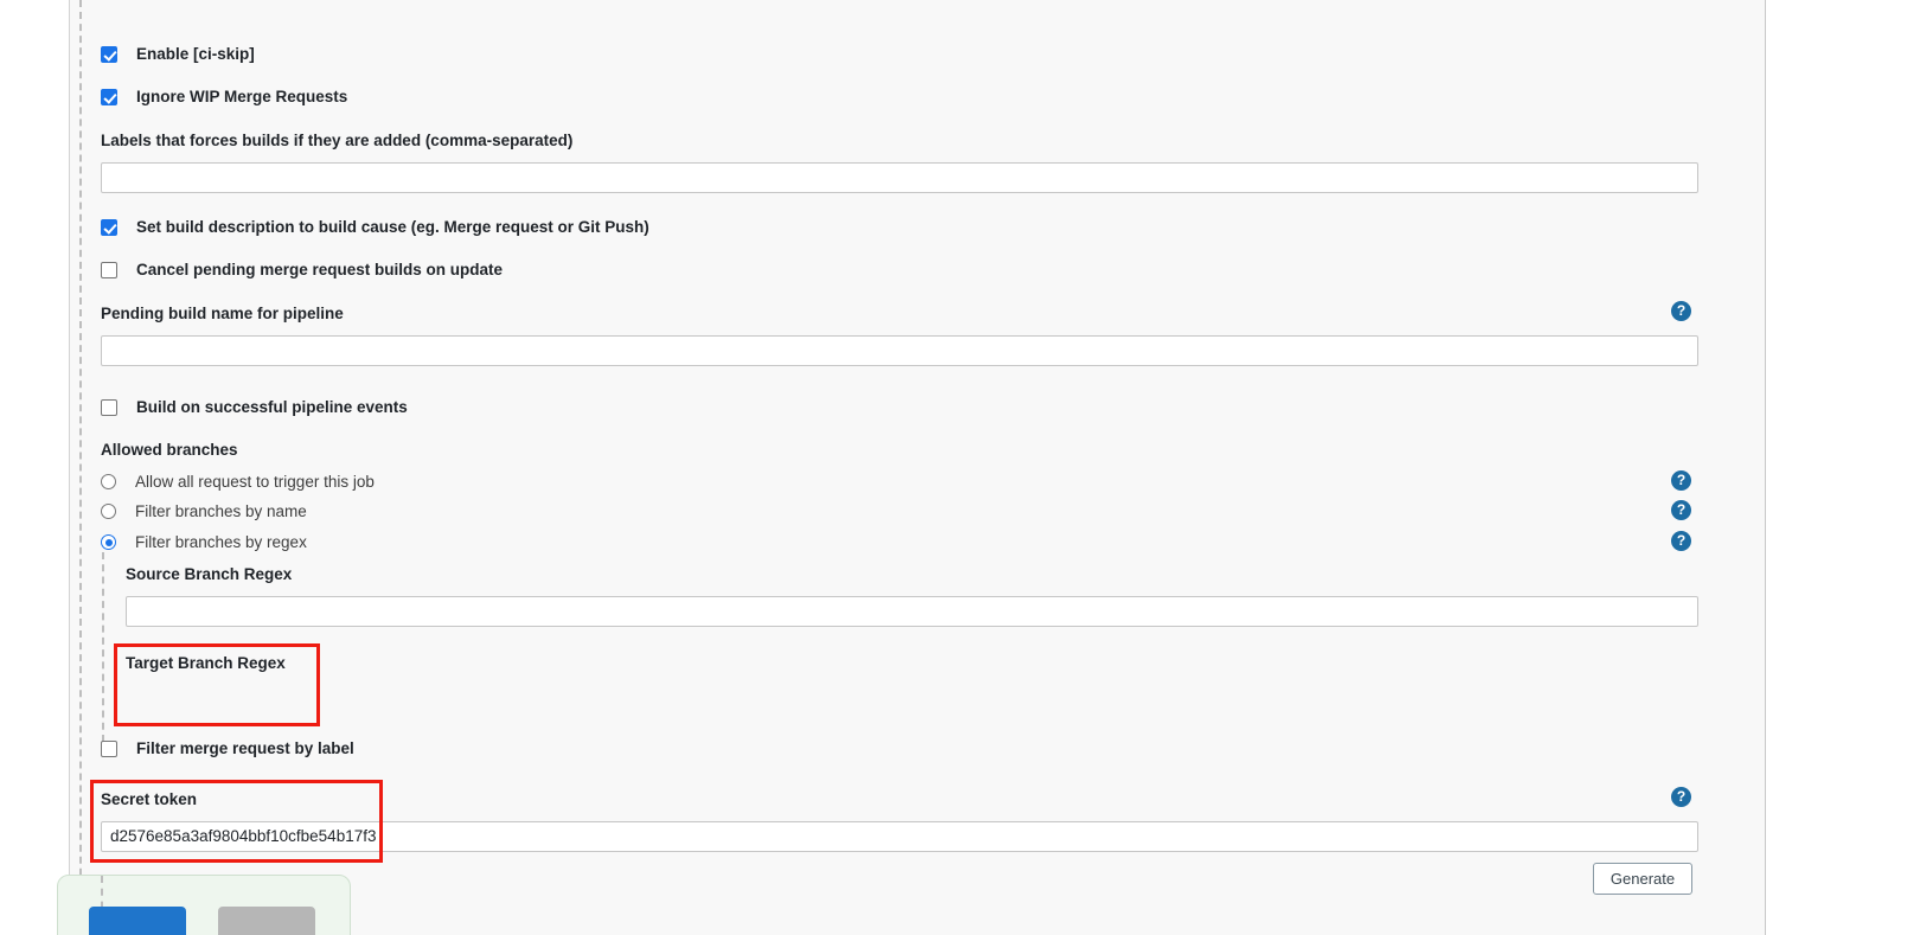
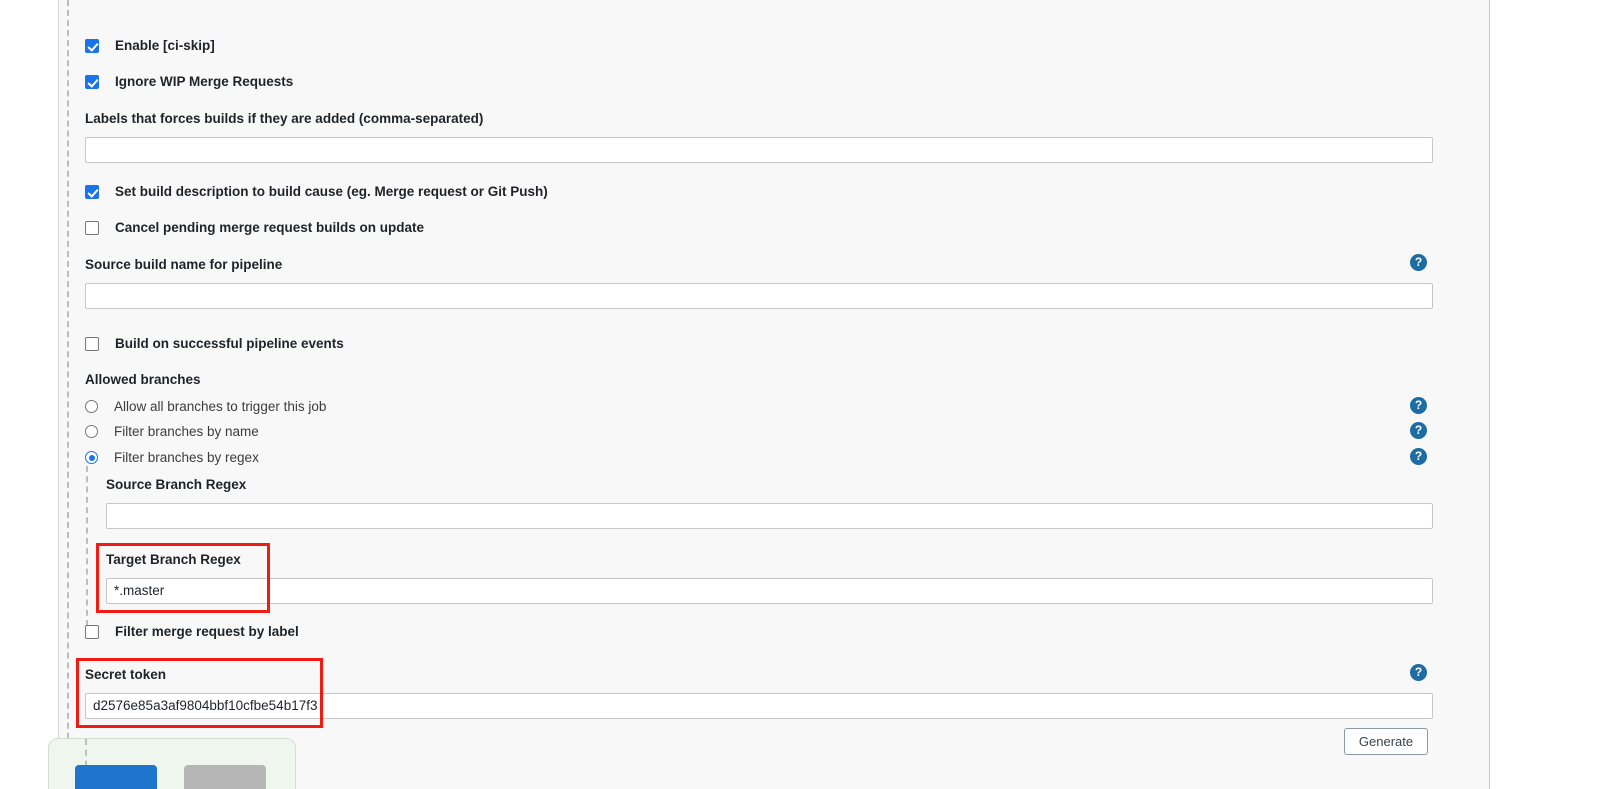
  Enable [ci-skip]
  Ignore WIP Merge Requests
  Labels that forces builds if they are added (comma-separated)
  Set build description to build cause (eg. Merge request or Git Push)
  Cancel pending merge request builds on update
- Pending build name for pipeline
+ Source build name for pipeline
  ?
  Build on successful pipeline events
  Allowed branches
- Allow all request to trigger this job
+ Allow all branches to trigger this job
  ?
  Filter branches by name
  ?
  Filter branches by regex
  ?
  Source Branch Regex
  Target Branch Regex
+ *.master
  Filter merge request by label
  Secret token
  ?
  d2576e85a3af9804bbf10cfbe54b17f3
  Generate
